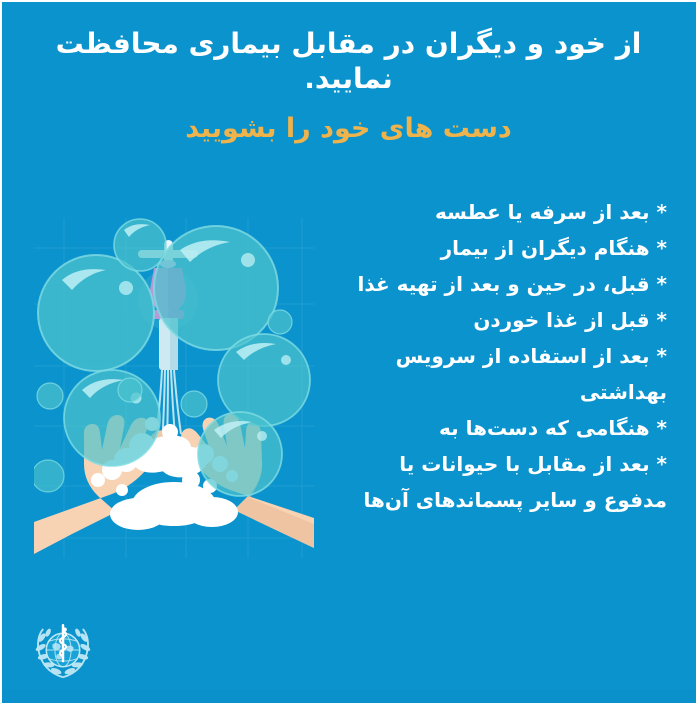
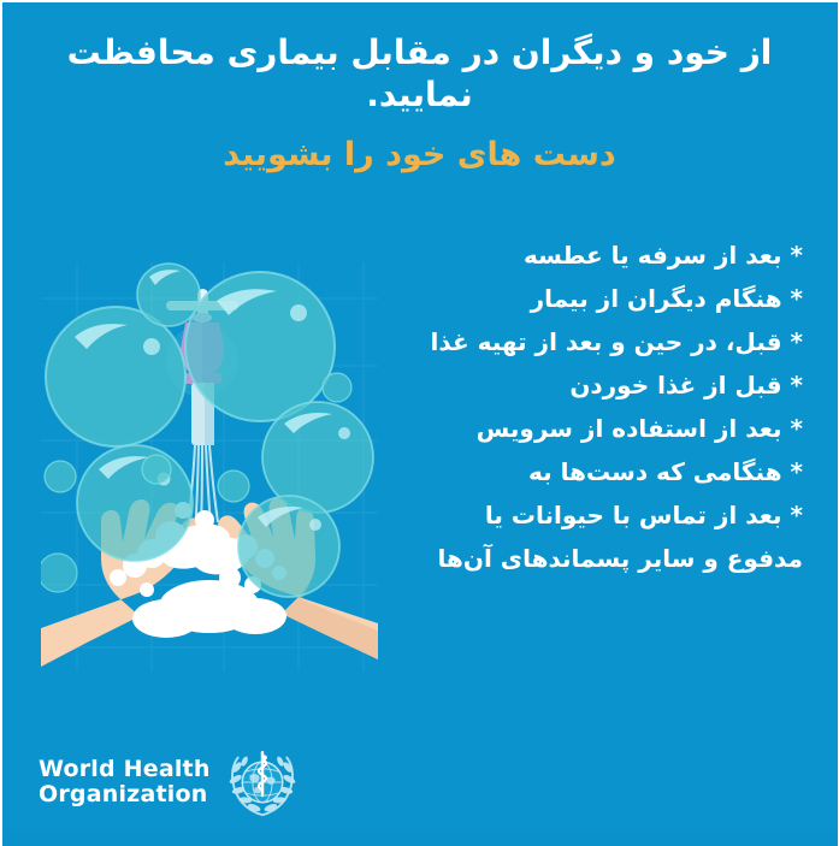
  از خود و دیگران در مقابل بیماری محافظت نمایید.
  دست های خود را بشویید
  * بعد از سرفه یا عطسه
  * هنگام دیگران از بیمار
  * قبل، در حین و بعد از تهیه غذا
  * قبل از غذا خوردن
  * بعد از استفاده از سرویس
- بهداشتی
  * هنگامی که دست‌ها به
- * بعد از مقابل با حیوانات یا
+ * بعد از تماس با حیوانات یا
  مدفوع و سایر پسماندهای آن‌ها
+ World Health
+ Organization
